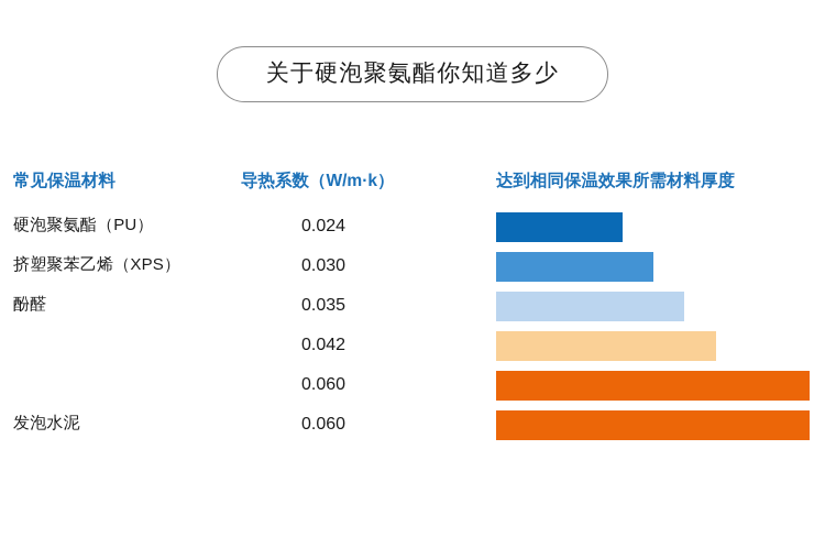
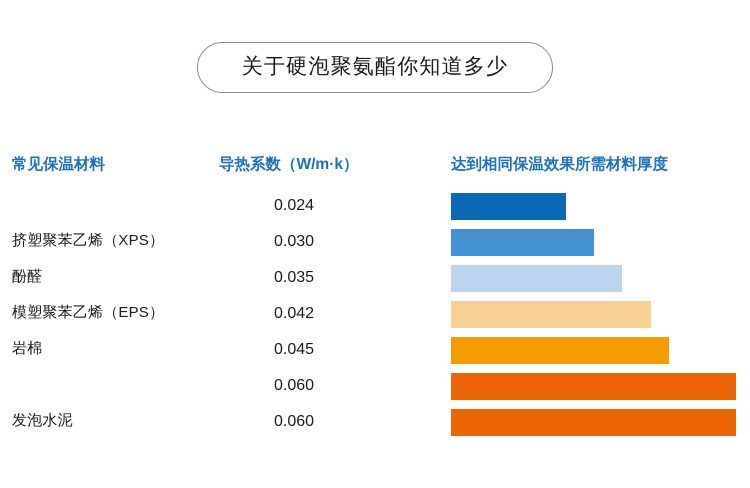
  关于硬泡聚氨酯你知道多少
  常见保温材料
  导热系数（W/m·k）
  达到相同保温效果所需材料厚度
- 硬泡聚氨酯（PU）
  0.024
  挤塑聚苯乙烯（XPS）
  0.030
  酚醛
  0.035
+ 模塑聚苯乙烯（EPS）
  0.042
+ 岩棉
+ 0.045
  0.060
  发泡水泥
  0.060
